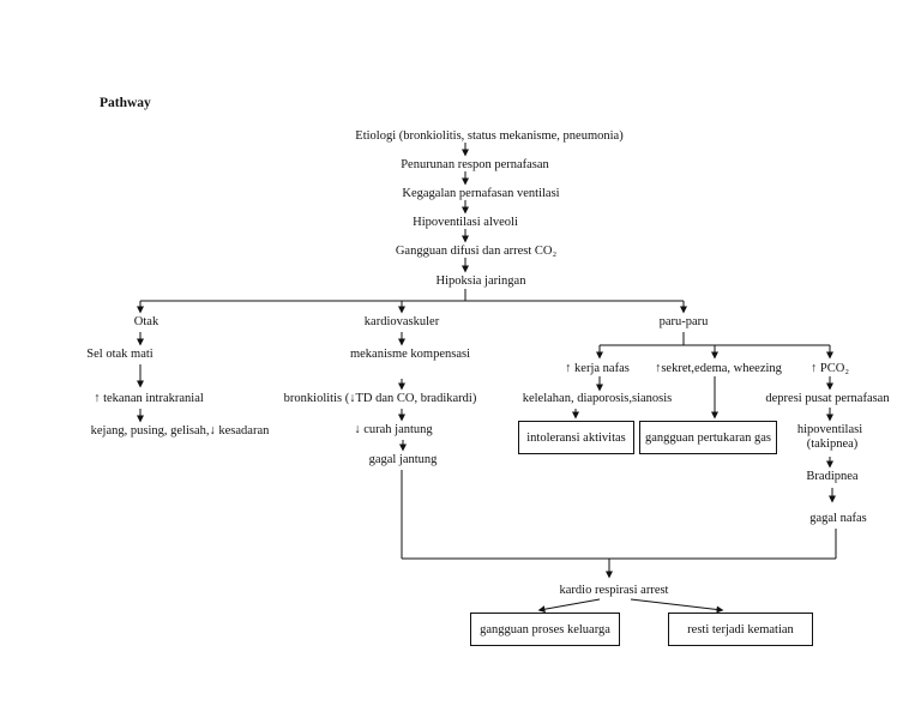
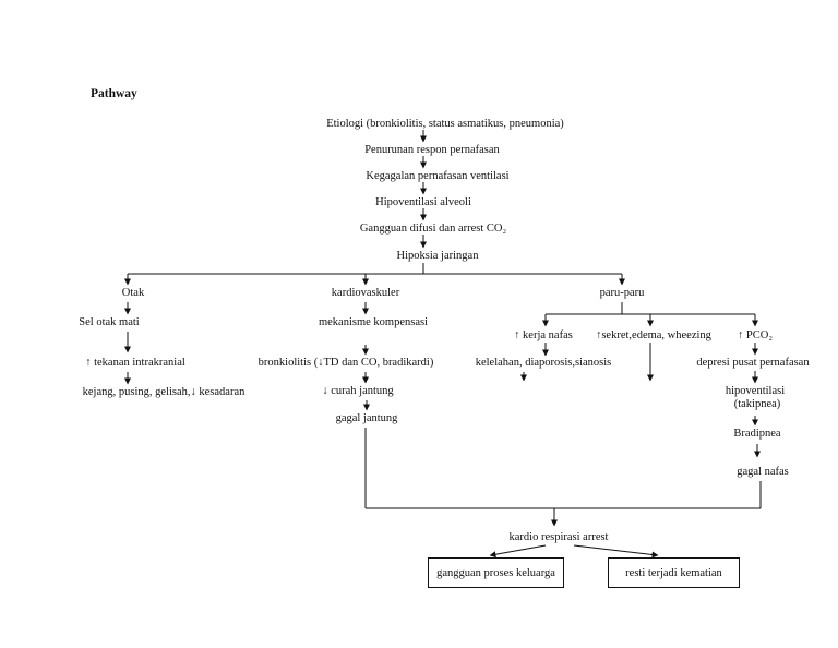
  Pathway
- Etiologi (bronkiolitis, status mekanisme, pneumonia)
+ Etiologi (bronkiolitis, status asmatikus, pneumonia)
  Penurunan respon pernafasan
  Kegagalan pernafasan ventilasi
  Hipoventilasi alveoli
  Gangguan difusi dan arrest CO₂
  Hipoksia jaringan
  Otak
  kardiovaskuler
  paru-paru
  Sel otak mati
  ↑ tekanan intrakranial
  kejang, pusing, gelisah,↓ kesadaran
  mekanisme kompensasi
  bronkiolitis (↓TD dan CO, bradikardi)
  ↓ curah jantung
  gagal jantung
  ↑ kerja nafas
  ↑sekret,edema, wheezing
  ↑ PCO₂
  kelelahan, diaporosis,sianosis
  depresi pusat pernafasan
  hipoventilasi
  (takipnea)
  Bradipnea
  gagal nafas
- intoleransi aktivitas
- gangguan pertukaran gas
  kardio respirasi arrest
  gangguan proses keluarga
  resti terjadi kematian
